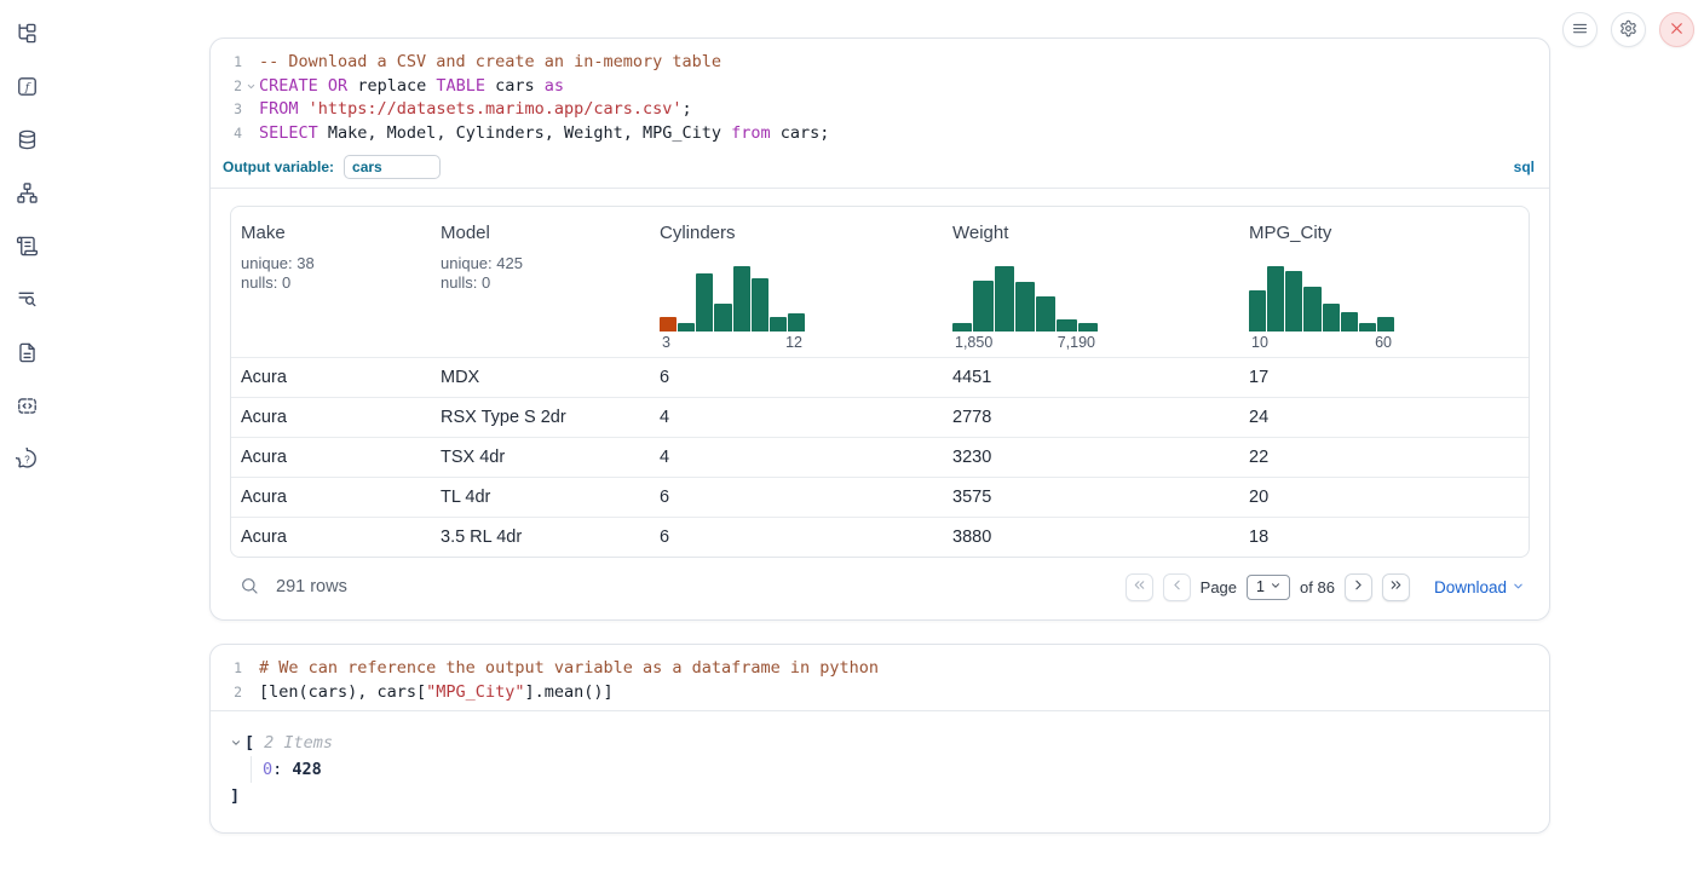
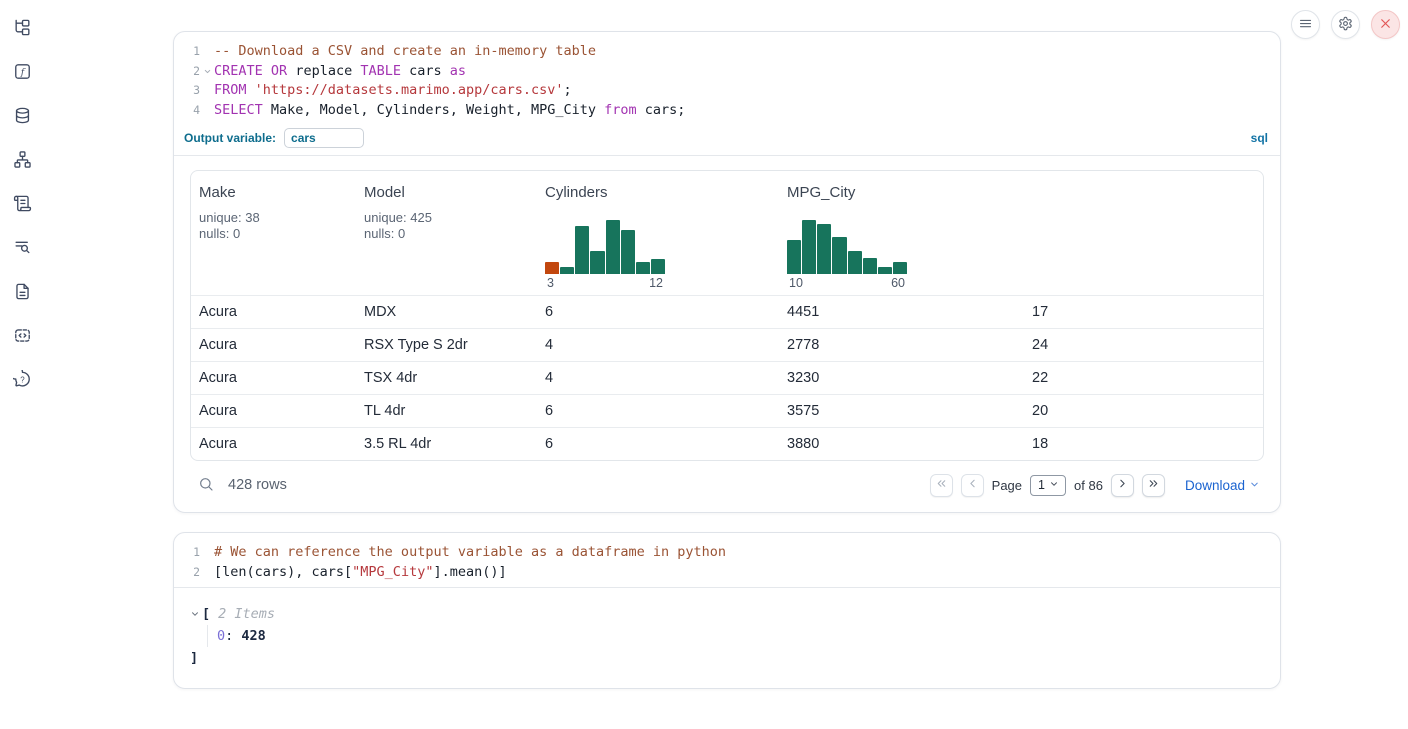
  f
  ?
  1
  -- Download a CSV and create an in-memory table
  2
  CREATE OR replace TABLE cars as
  3
  FROM 'https://datasets.marimo.app/cars.csv';
  4
  SELECT Make, Model, Cylinders, Weight, MPG_City from cars;
  Output variable:
  cars
  sql
  Make
  unique: 38
  nulls: 0
  Model
  unique: 425
  nulls: 0
  Cylinders
  3
  12
- Weight
- 1,850
- 7,190
  MPG_City
  10
  60
  Acura
  MDX
  6
  4451
  17
  Acura
  RSX Type S 2dr
  4
  2778
  24
  Acura
  TSX 4dr
  4
  3230
  22
  Acura
  TL 4dr
  6
  3575
  20
  Acura
  3.5 RL 4dr
  6
  3880
  18
- 291 rows
+ 428 rows
  Page
  1
  of 86
  Download
  1
  # We can reference the output variable as a dataframe in python
  2
  [len(cars), cars["MPG_City"].mean()]
  [
  2 Items
  0: 428
  ]
